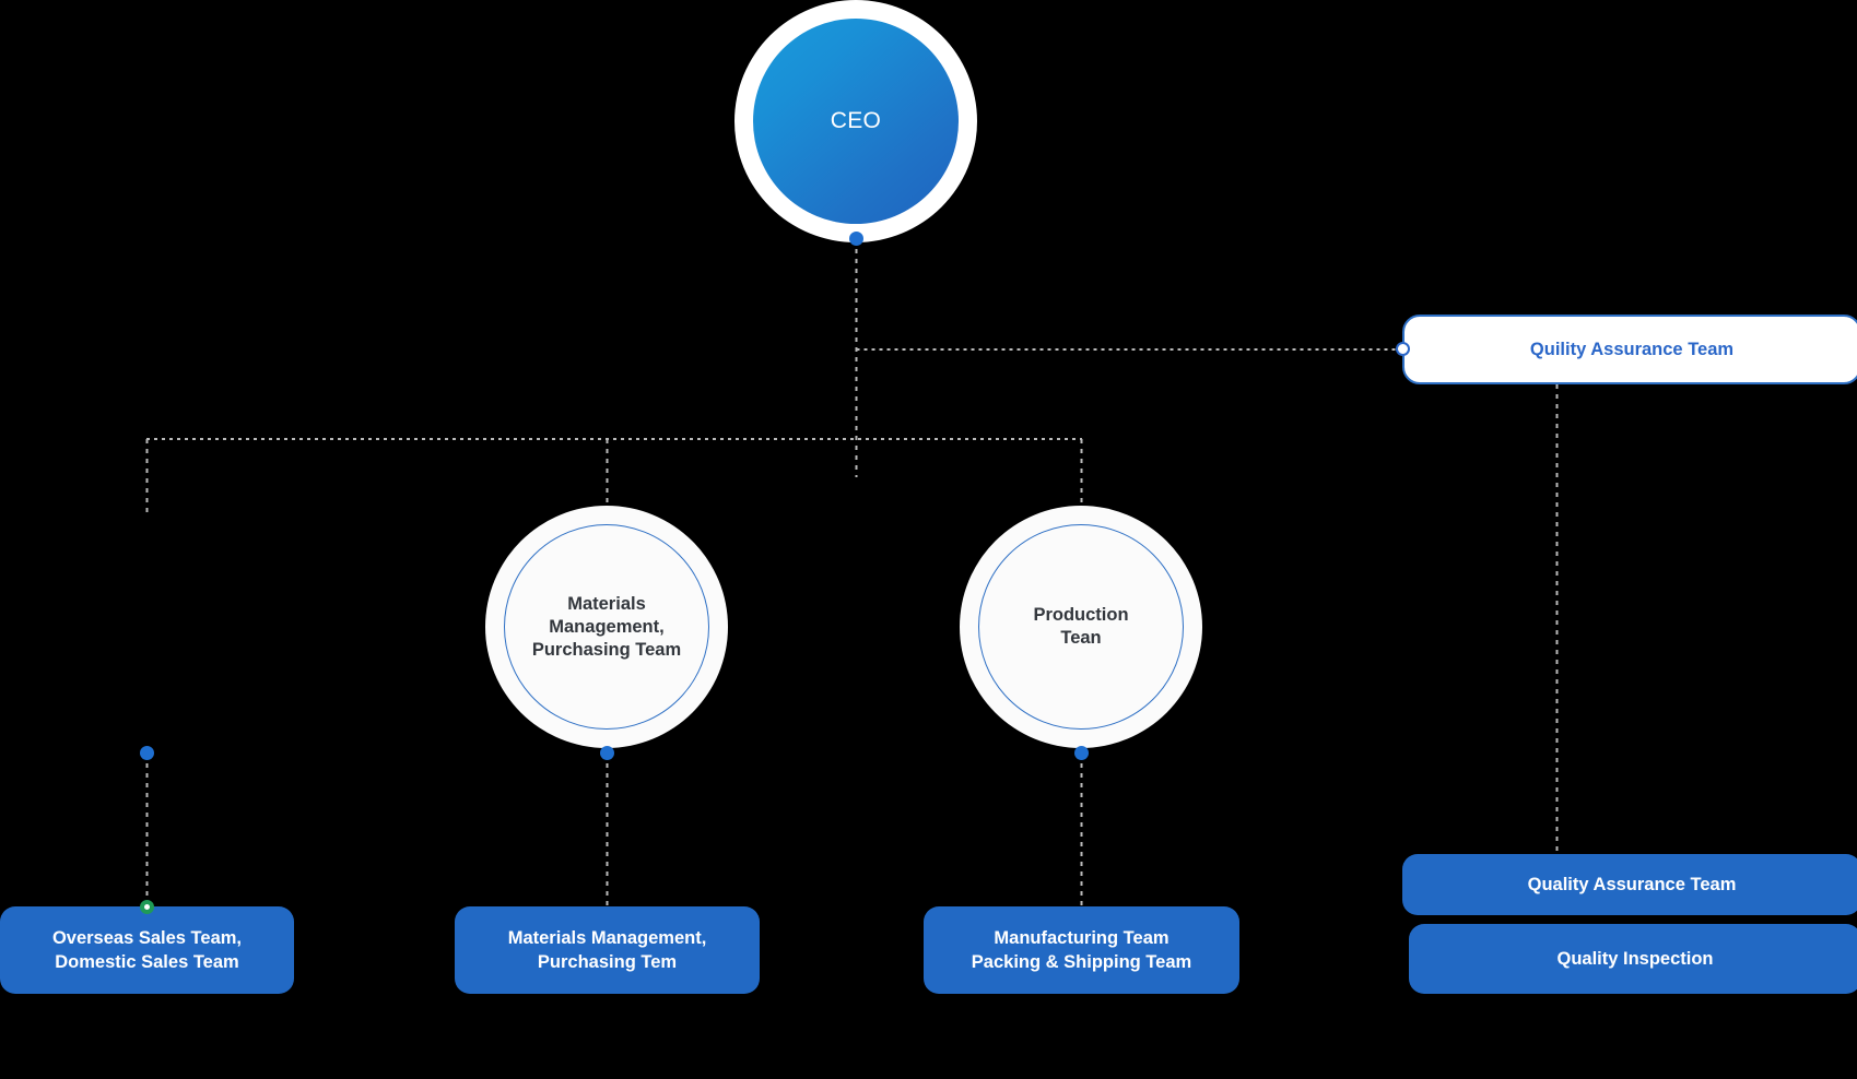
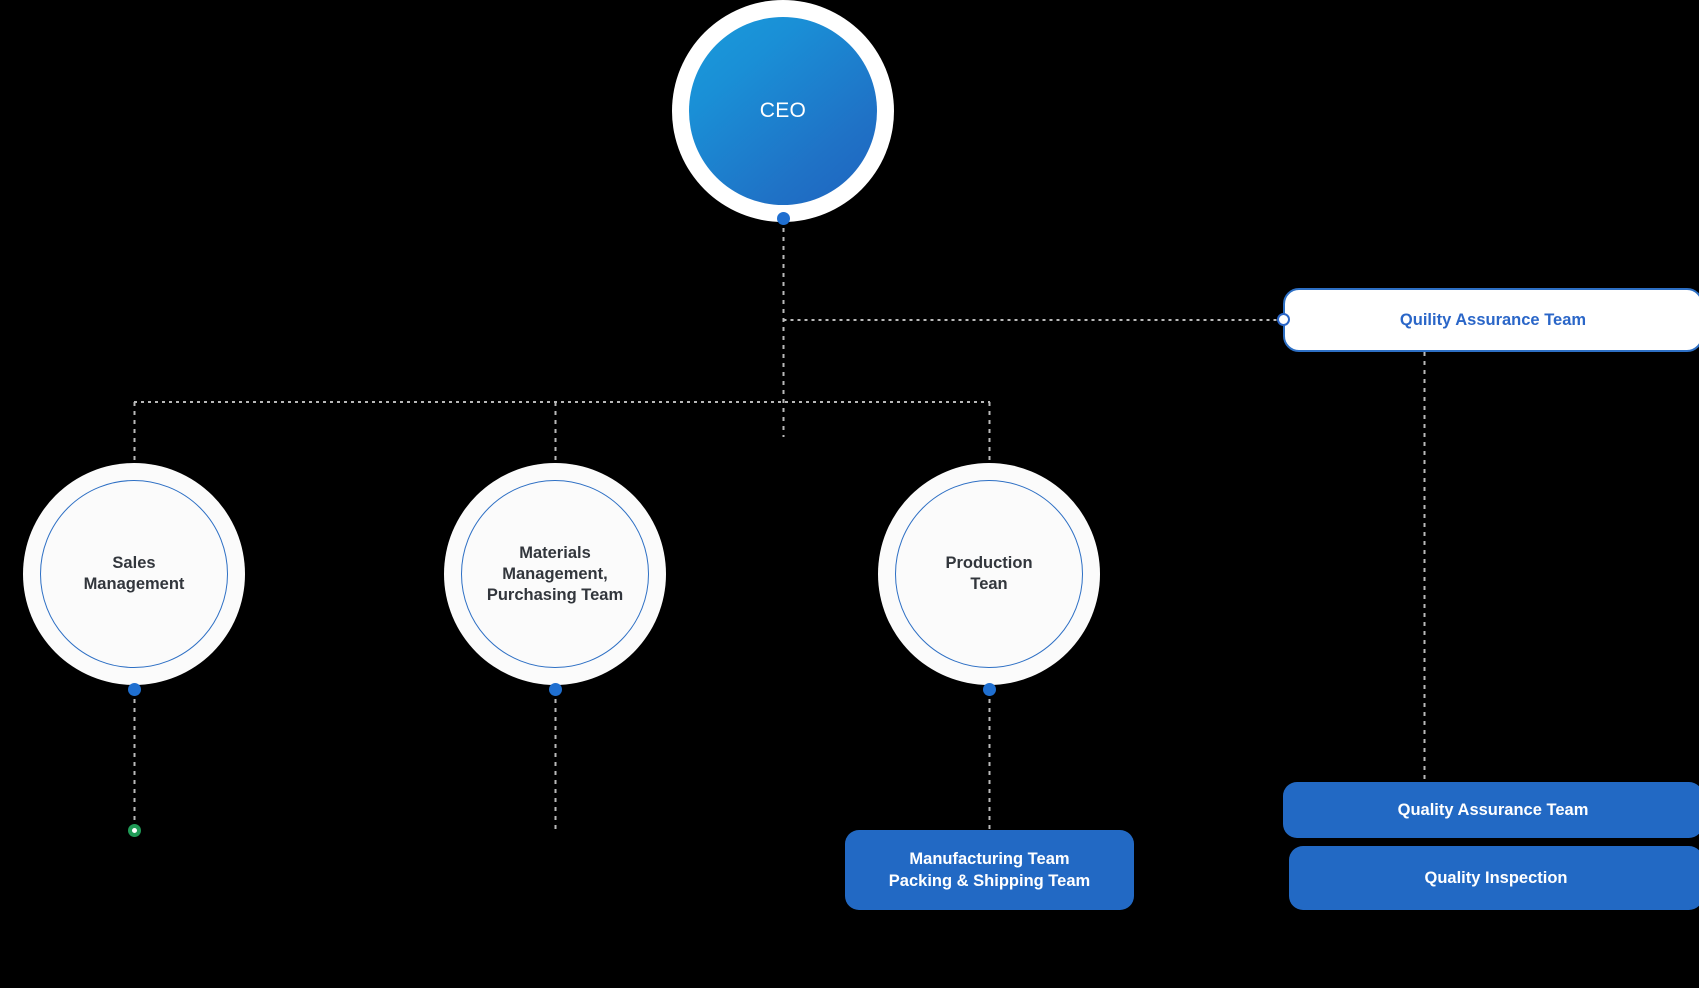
  CEO
+ Sales
+ Management
  Materials
  Management,
  Purchasing Team
  Production
  Tean
- Overseas Sales Team,
- Domestic Sales Team
- Materials Management,
- Purchasing Tem
  Manufacturing Team
  Packing & Shipping Team
  Quility Assurance Team
  Quality Assurance Team
  Quality Inspection
